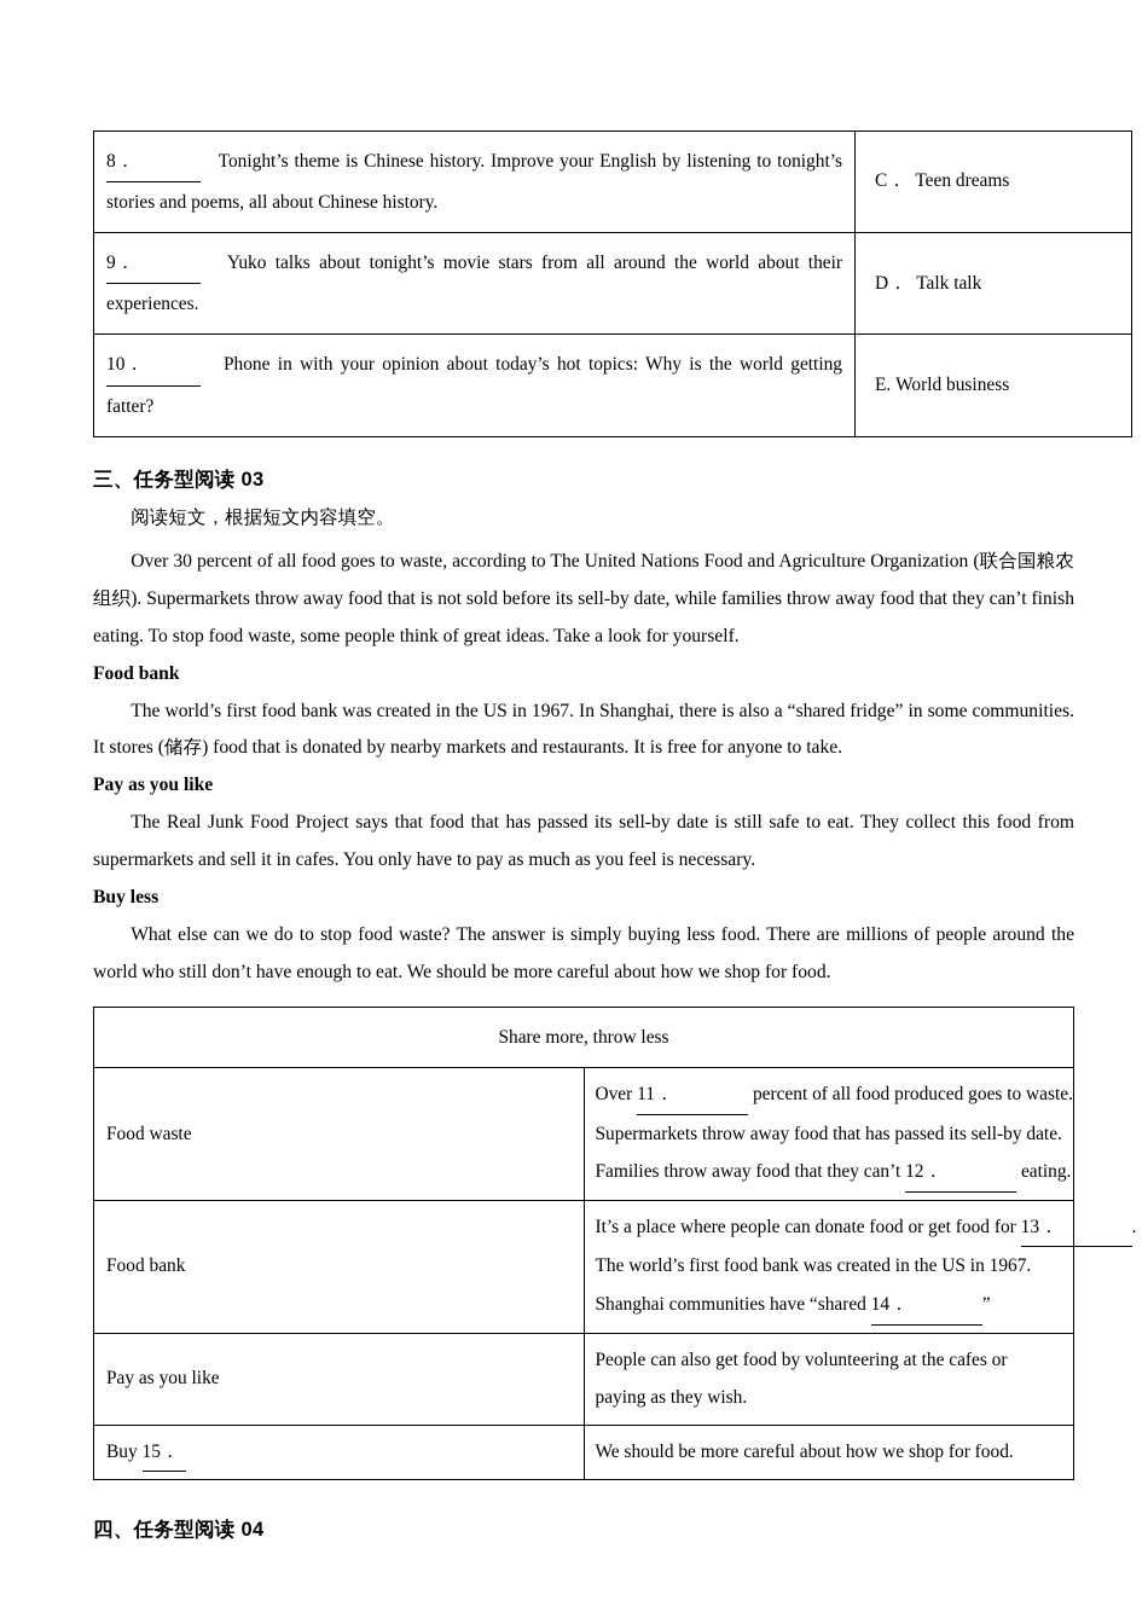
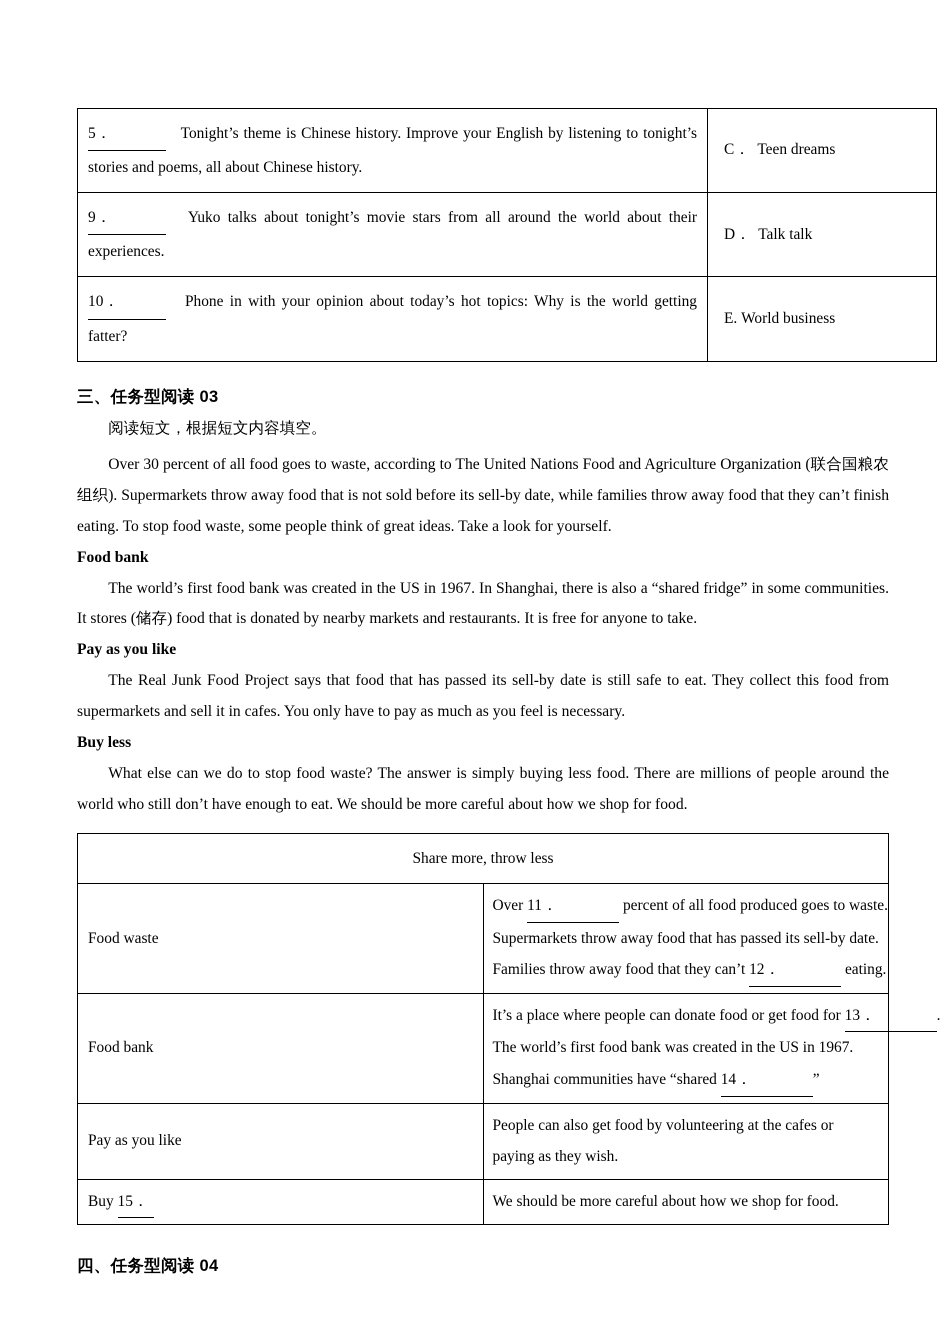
- 8． Tonight’s theme is Chinese history. Improve your English by listening to tonight’s stories and poems, all about Chinese history.	C． Teen dreams
+ 5． Tonight’s theme is Chinese history. Improve your English by listening to tonight’s stories and poems, all about Chinese history.	C． Teen dreams
  9． Yuko talks about tonight’s movie stars from all around the world about their experiences.	D． Talk talk
  10． Phone in with your opinion about today’s hot topics: Why is the world getting fatter?	E. World business
  三、任务型阅读 03
  阅读短文，根据短文内容填空。
  Over 30 percent of all food goes to waste, according to The United Nations Food and Agriculture Organization (联合国粮农组织). Supermarkets throw away food that is not sold before its sell-by date, while families throw away food that they can’t finish eating. To stop food waste, some people think of great ideas. Take a look for yourself.
  Food bank
  The world’s first food bank was created in the US in 1967. In Shanghai, there is also a “shared fridge” in some communities. It stores (储存) food that is donated by nearby markets and restaurants. It is free for anyone to take.
  Pay as you like
  The Real Junk Food Project says that food that has passed its sell-by date is still safe to eat. They collect this food from supermarkets and sell it in cafes. You only have to pay as much as you feel is necessary.
  Buy less
  What else can we do to stop food waste? The answer is simply buying less food. There are millions of people around the world who still don’t have enough to eat. We should be more careful about how we shop for food.
  Share more, throw less
  Food waste	Over 11． percent of all food produced goes to waste. Supermarkets throw away food that has passed its sell-by date. Families throw away food that they can’t 12． eating.
  Food bank	It’s a place where people can donate food or get food for 13． . The world’s first food bank was created in the US in 1967. Shanghai communities have “shared 14． ”
  Pay as you like	People can also get food by volunteering at the cafes or paying as they wish.
  Buy 15．	We should be more careful about how we shop for food.
  四、任务型阅读 04
